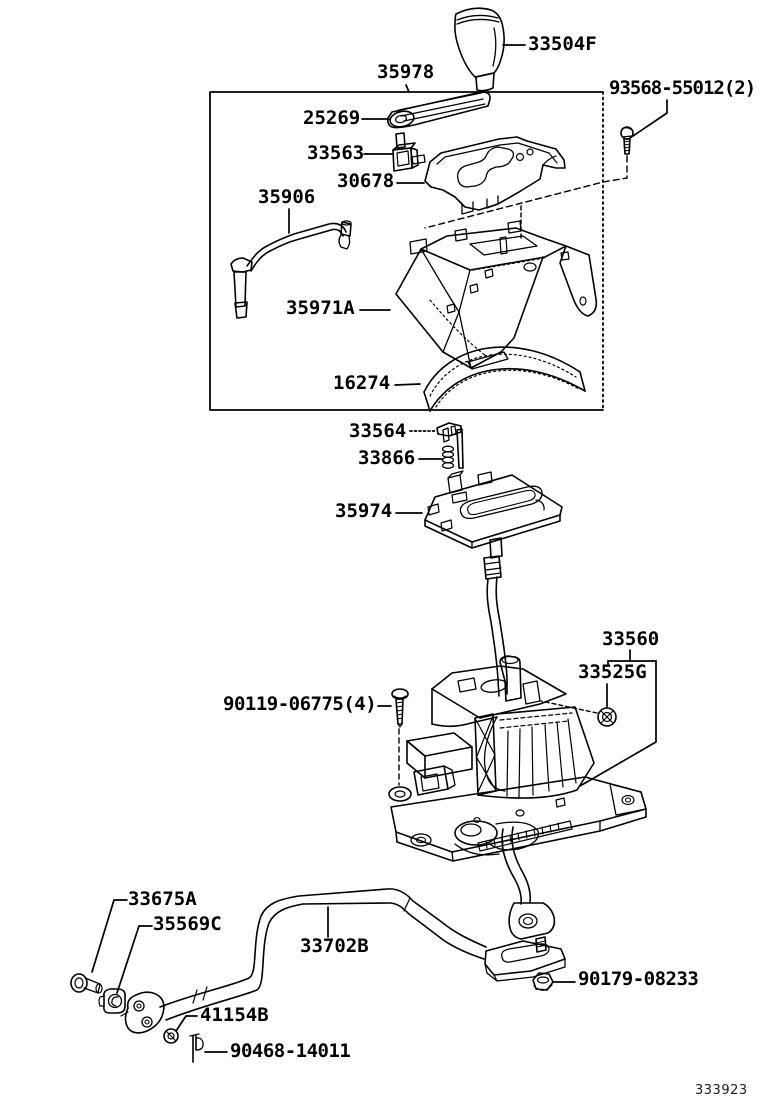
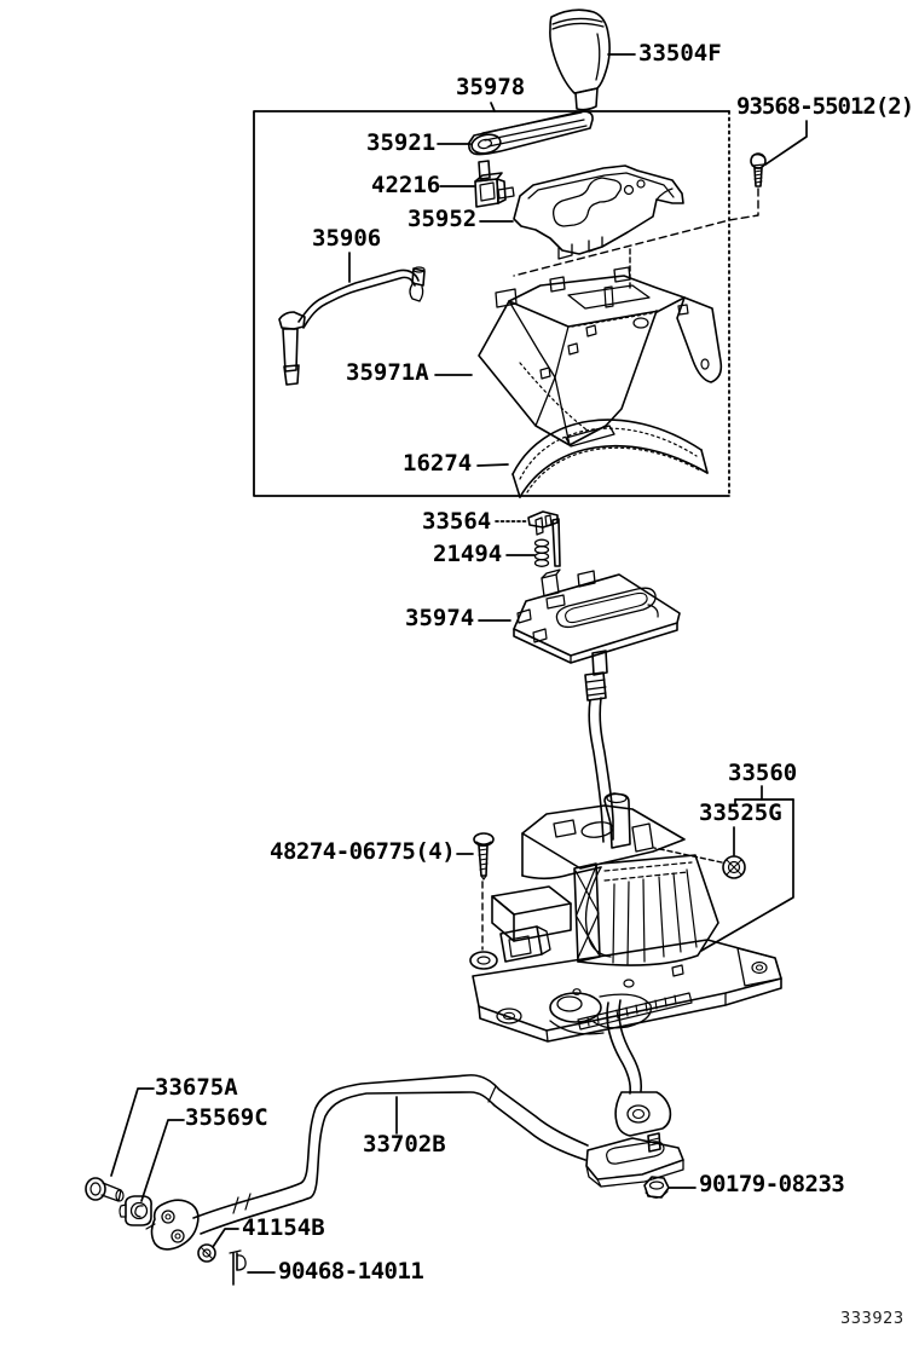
  33504F
  35978
  93568-55012(2)
- 25269
+ 35921
- 33563
+ 42216
- 30678
+ 35952
  35906
  35971A
  16274
  33564
- 33866
+ 21494
  35974
- 90119-06775(4)
+ 48274-06775(4)
  33560
  33525G
  90179-08233
  33675A
  35569C
  33702B
  41154B
  90468-14011
  333923
